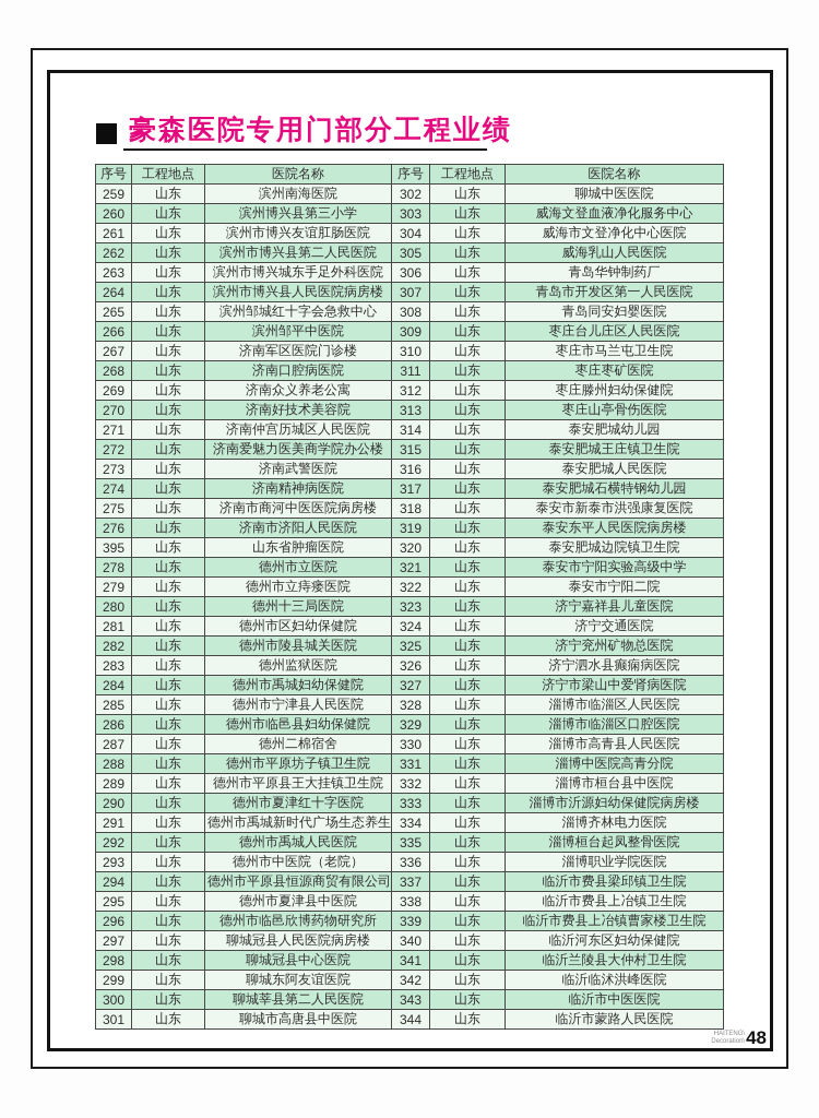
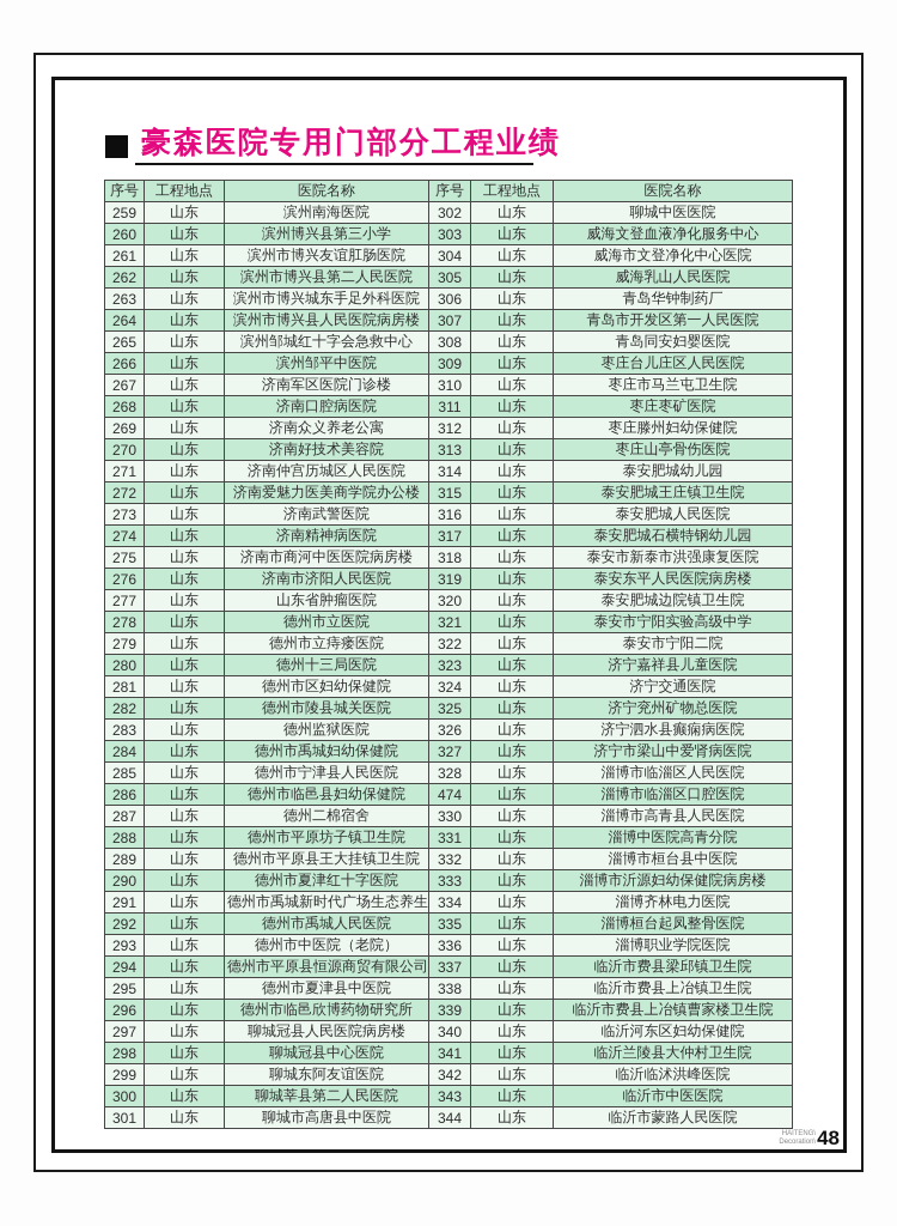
  豪森医院专用门部分工程业绩
  序号	工程地点	医院名称	序号	工程地点	医院名称
  259	山东	滨州南海医院	302	山东	聊城中医医院
  260	山东	滨州博兴县第三小学	303	山东	威海文登血液净化服务中心
  261	山东	滨州市博兴友谊肛肠医院	304	山东	威海市文登净化中心医院
  262	山东	滨州市博兴县第二人民医院	305	山东	威海乳山人民医院
  263	山东	滨州市博兴城东手足外科医院	306	山东	青岛华钟制药厂
  264	山东	滨州市博兴县人民医院病房楼	307	山东	青岛市开发区第一人民医院
  265	山东	滨州邹城红十字会急救中心	308	山东	青岛同安妇婴医院
  266	山东	滨州邹平中医院	309	山东	枣庄台儿庄区人民医院
  267	山东	济南军区医院门诊楼	310	山东	枣庄市马兰屯卫生院
  268	山东	济南口腔病医院	311	山东	枣庄枣矿医院
  269	山东	济南众义养老公寓	312	山东	枣庄滕州妇幼保健院
  270	山东	济南好技术美容院	313	山东	枣庄山亭骨伤医院
  271	山东	济南仲宫历城区人民医院	314	山东	泰安肥城幼儿园
  272	山东	济南爱魅力医美商学院办公楼	315	山东	泰安肥城王庄镇卫生院
  273	山东	济南武警医院	316	山东	泰安肥城人民医院
  274	山东	济南精神病医院	317	山东	泰安肥城石横特钢幼儿园
  275	山东	济南市商河中医医院病房楼	318	山东	泰安市新泰市洪强康复医院
  276	山东	济南市济阳人民医院	319	山东	泰安东平人民医院病房楼
- 395	山东	山东省肿瘤医院	320	山东	泰安肥城边院镇卫生院
+ 277	山东	山东省肿瘤医院	320	山东	泰安肥城边院镇卫生院
  278	山东	德州市立医院	321	山东	泰安市宁阳实验高级中学
  279	山东	德州市立痔瘘医院	322	山东	泰安市宁阳二院
  280	山东	德州十三局医院	323	山东	济宁嘉祥县儿童医院
  281	山东	德州市区妇幼保健院	324	山东	济宁交通医院
  282	山东	德州市陵县城关医院	325	山东	济宁兖州矿物总医院
  283	山东	德州监狱医院	326	山东	济宁泗水县癫痫病医院
  284	山东	德州市禹城妇幼保健院	327	山东	济宁市梁山中爱肾病医院
  285	山东	德州市宁津县人民医院	328	山东	淄博市临淄区人民医院
- 286	山东	德州市临邑县妇幼保健院	329	山东	淄博市临淄区口腔医院
+ 286	山东	德州市临邑县妇幼保健院	474	山东	淄博市临淄区口腔医院
  287	山东	德州二棉宿舍	330	山东	淄博市高青县人民医院
  288	山东	德州市平原坊子镇卫生院	331	山东	淄博中医院高青分院
  289	山东	德州市平原县王大挂镇卫生院	332	山东	淄博市桓台县中医院
  290	山东	德州市夏津红十字医院	333	山东	淄博市沂源妇幼保健院病房楼
  291	山东	德州市禹城新时代广场生态养生	334	山东	淄博齐林电力医院
  292	山东	德州市禹城人民医院	335	山东	淄博桓台起凤整骨医院
  293	山东	德州市中医院（老院）	336	山东	淄博职业学院医院
  294	山东	德州市平原县恒源商贸有限公司	337	山东	临沂市费县梁邱镇卫生院
  295	山东	德州市夏津县中医院	338	山东	临沂市费县上冶镇卫生院
  296	山东	德州市临邑欣博药物研究所	339	山东	临沂市费县上冶镇曹家楼卫生院
  297	山东	聊城冠县人民医院病房楼	340	山东	临沂河东区妇幼保健院
  298	山东	聊城冠县中心医院	341	山东	临沂兰陵县大仲村卫生院
  299	山东	聊城东阿友谊医院	342	山东	临沂临沭洪峰医院
  300	山东	聊城莘县第二人民医院	343	山东	临沂市中医医院
  301	山东	聊城市高唐县中医院	344	山东	临沂市蒙路人民医院
  48
